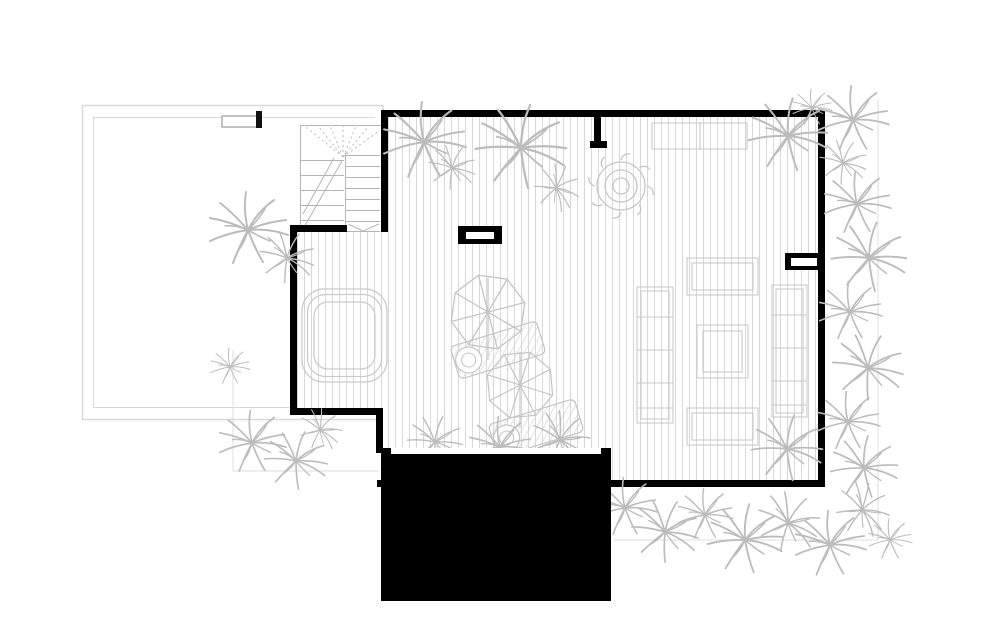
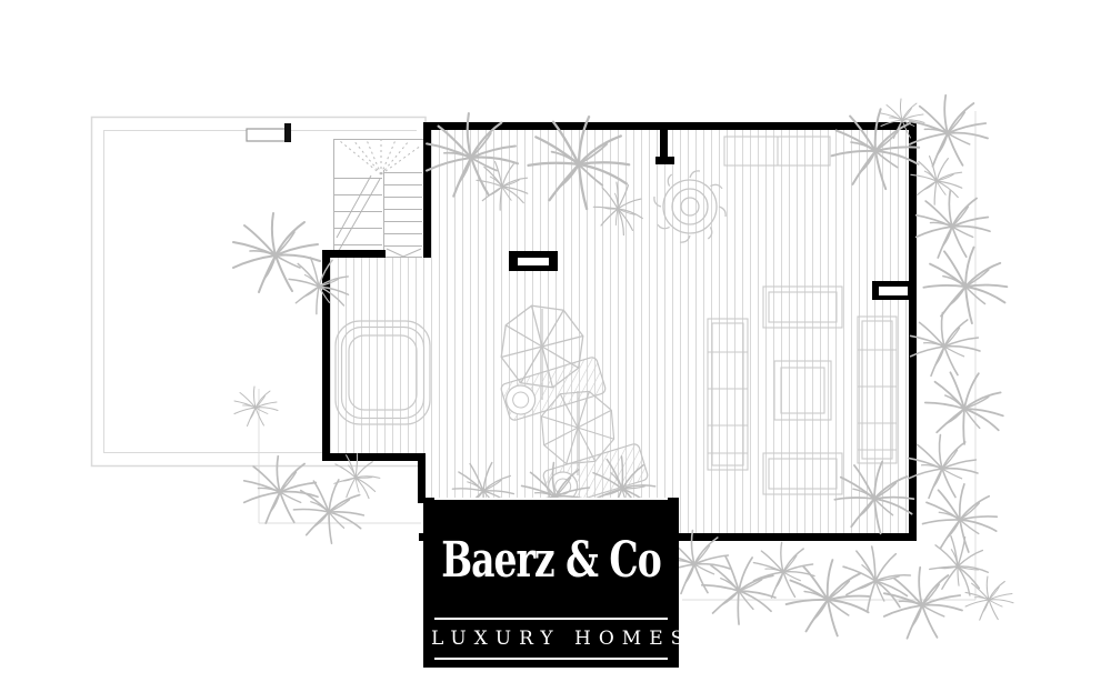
+ Baerz & Co
+ LUXURY HOMES
